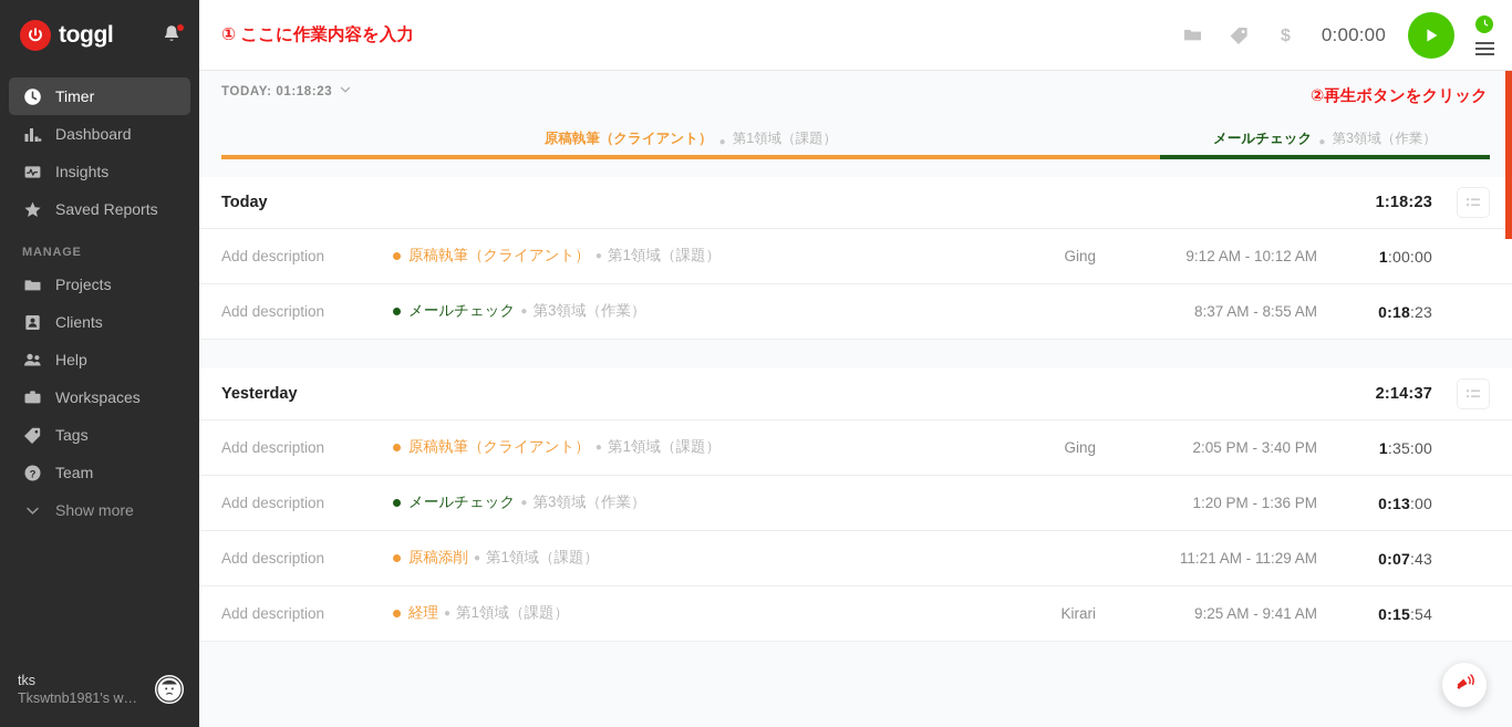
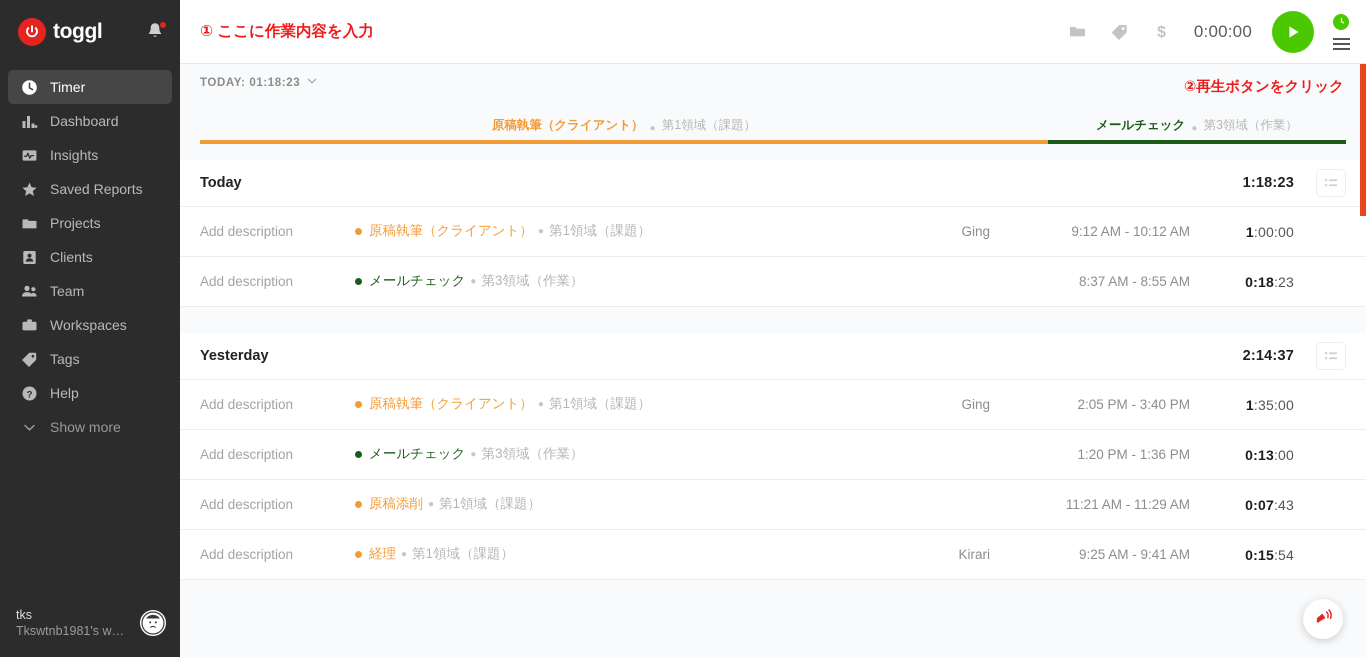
  toggl
  Timer
  Dashboard
  Insights
  Saved Reports
- MANAGE
  Projects
  Clients
- Help
+ Team
  Workspaces
  Tags
  ?
- Team
+ Help
  Show more
  tks
  Tkswtnb1981's wo
  ① ここに作業内容を入力
  $
  0:00:00
  ②再生ボタンをクリック
  TODAY: 01:18:23
  原稿執筆（クライアント）
  ●
  第1領域（課題）
  メールチェック
  ●
  第3領域（作業）
  Today
  1:18:23
  Add description
  原稿執筆（クライアント）
  ●
  第1領域（課題）
  Ging
  9:12 AM - 10:12 AM
  1:00:00
  Add description
  メールチェック
  ●
  第3領域（作業）
  8:37 AM - 8:55 AM
  0:18:23
  Yesterday
  2:14:37
  Add description
  原稿執筆（クライアント）
  ●
  第1領域（課題）
  Ging
  2:05 PM - 3:40 PM
  1:35:00
  Add description
  メールチェック
  ●
  第3領域（作業）
  1:20 PM - 1:36 PM
  0:13:00
  Add description
  原稿添削
  ●
  第1領域（課題）
  11:21 AM - 11:29 AM
  0:07:43
  Add description
  経理
  ●
  第1領域（課題）
  Kirari
  9:25 AM - 9:41 AM
  0:15:54
